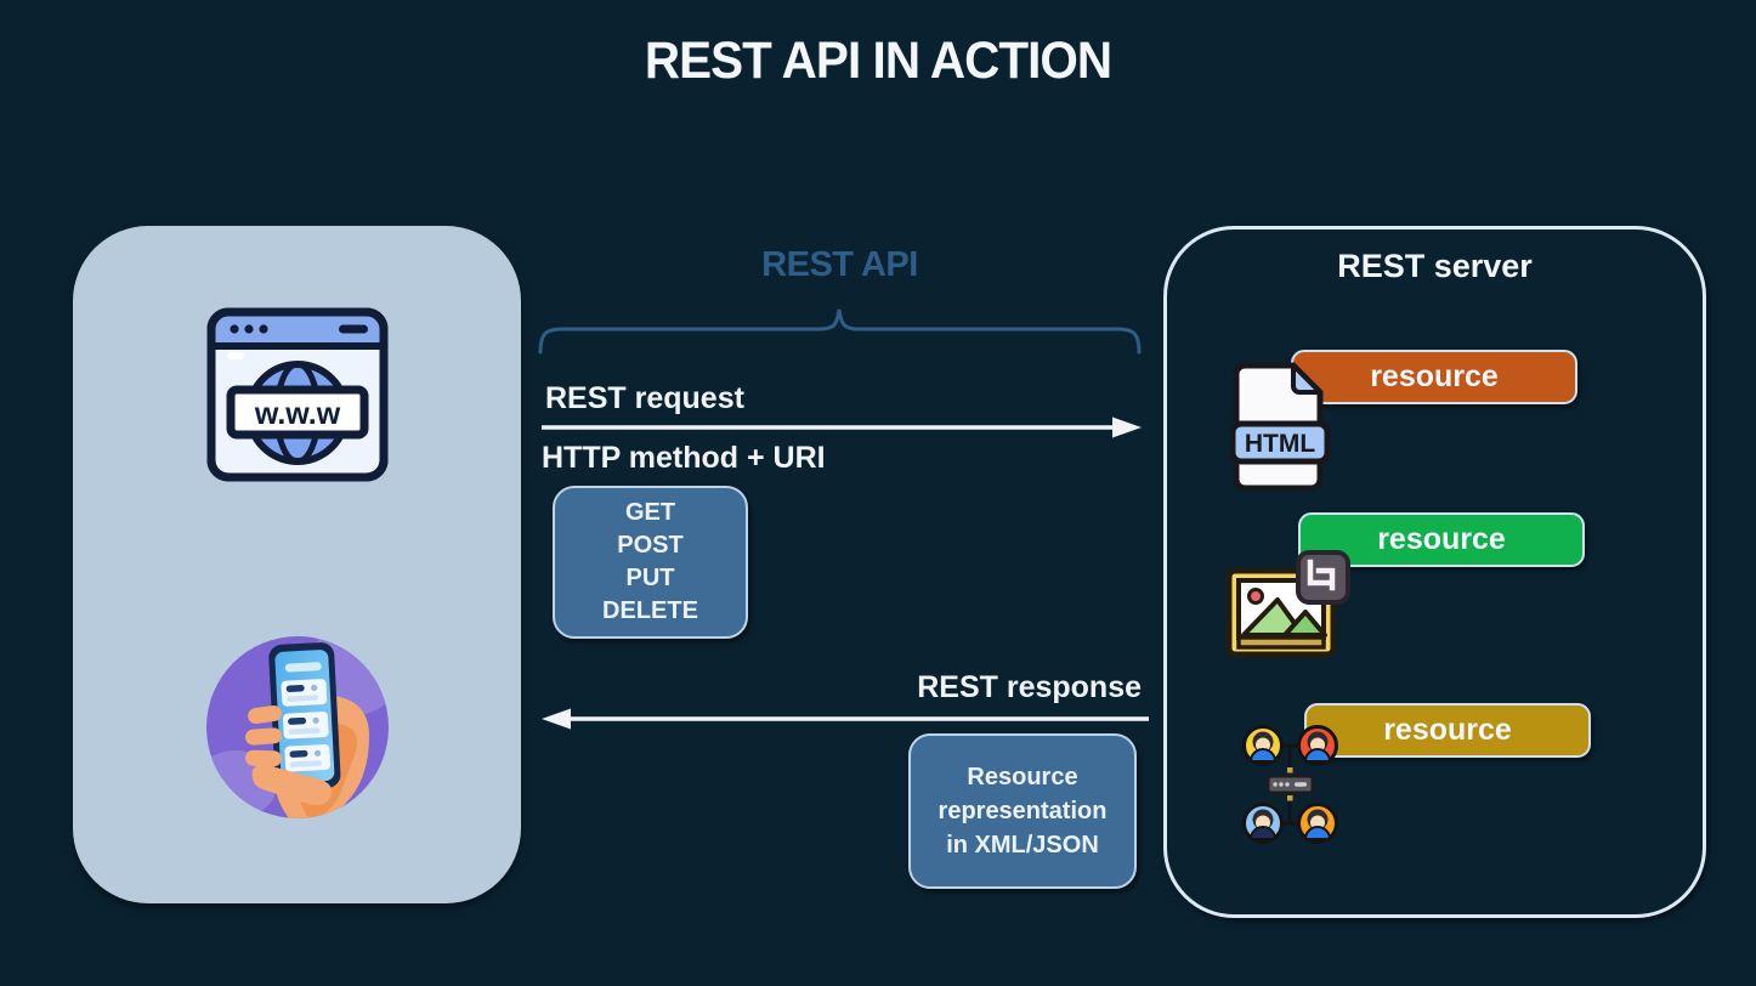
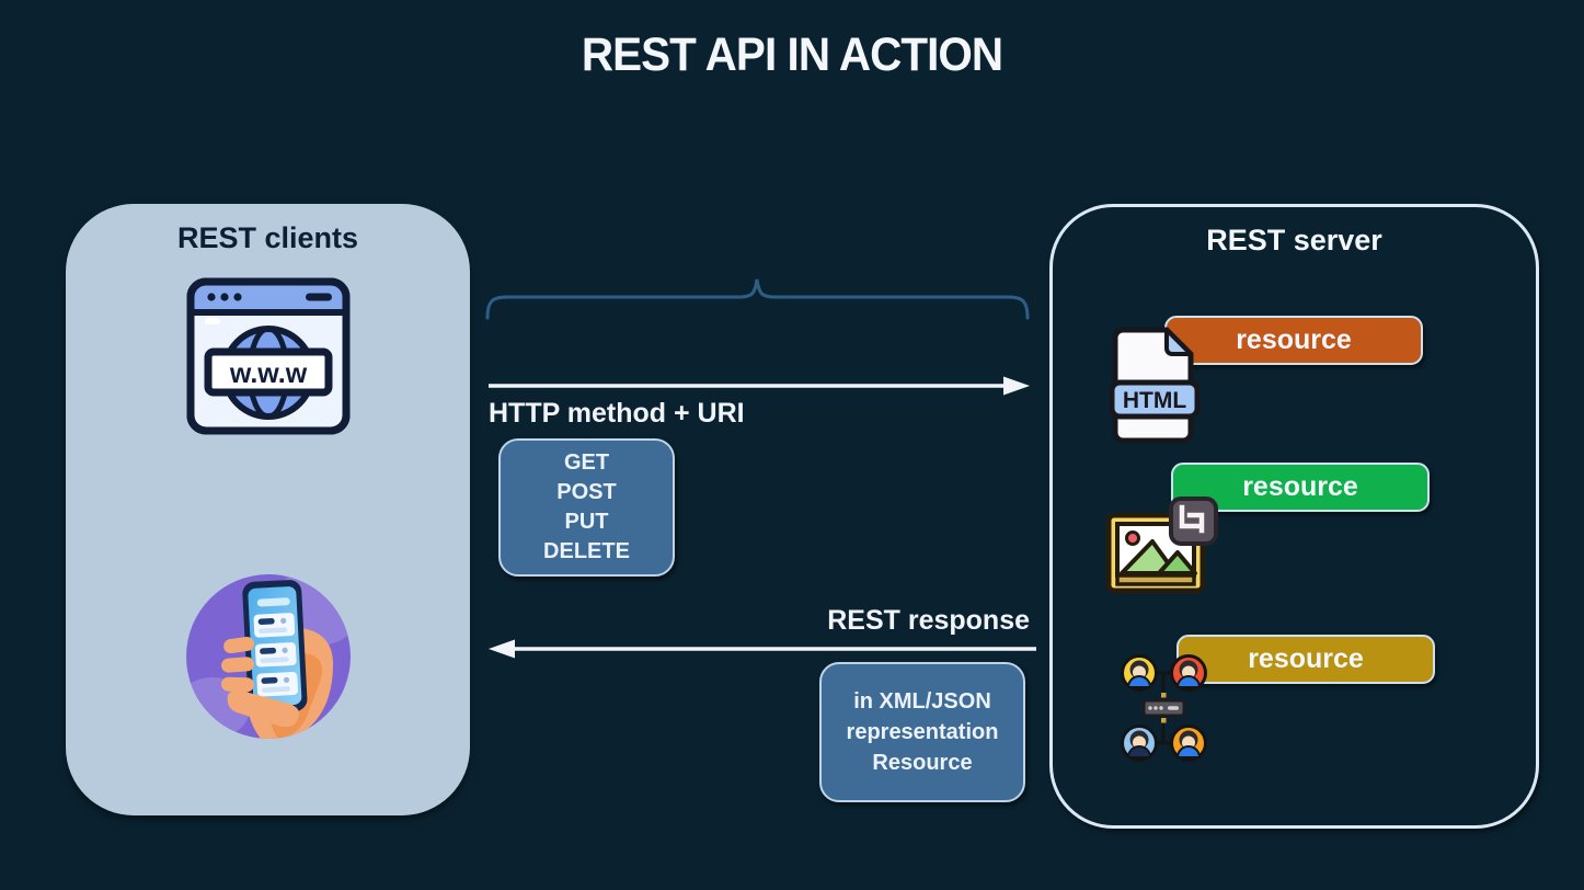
  REST API IN ACTION
+ REST clients
  w.w.w
- REST API
- REST request
  HTTP method + URI
  GET
  POST
  PUT
  DELETE
  REST response
- Resource
+ in XML/JSON
  representation
- in XML/JSON
+ Resource
  REST server
  resource
  resource
  resource
  HTML
